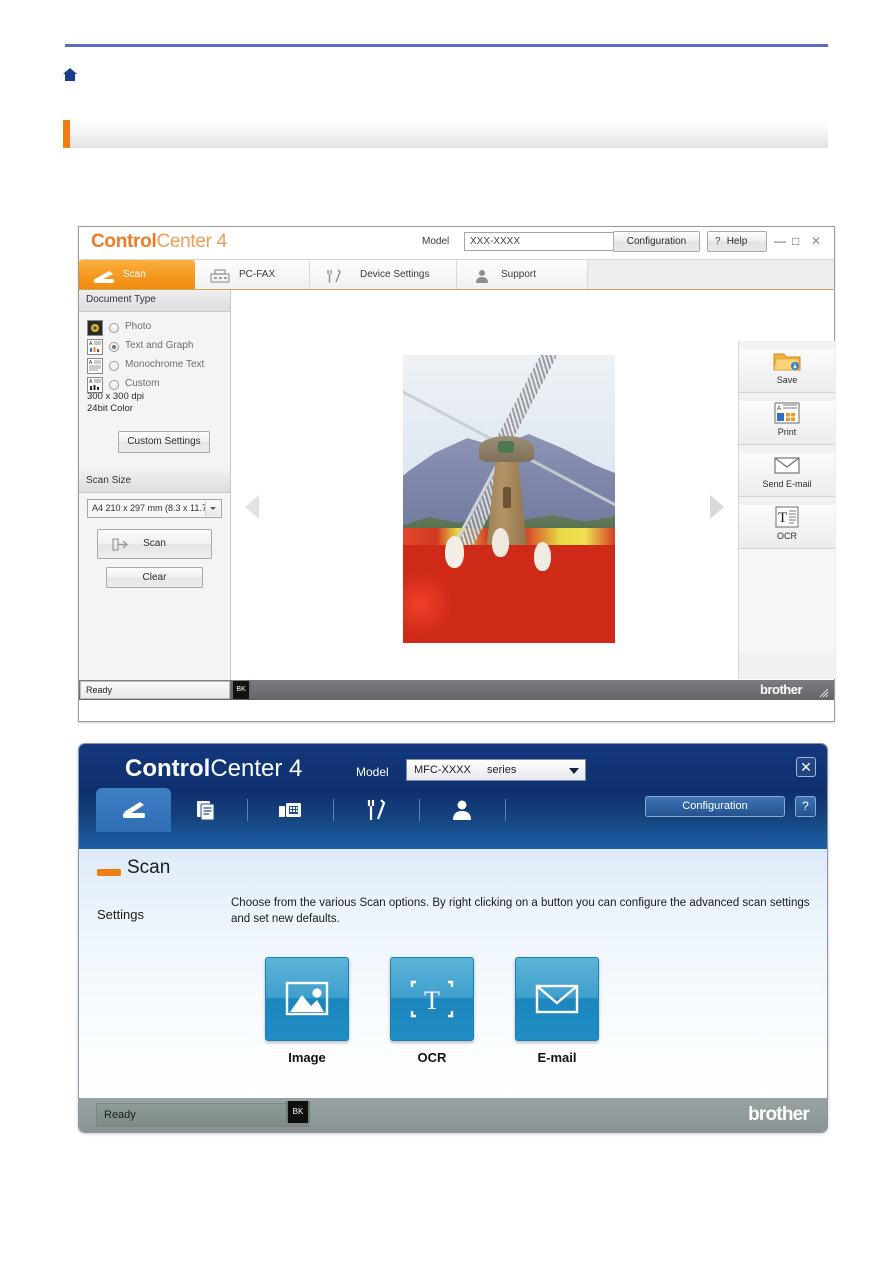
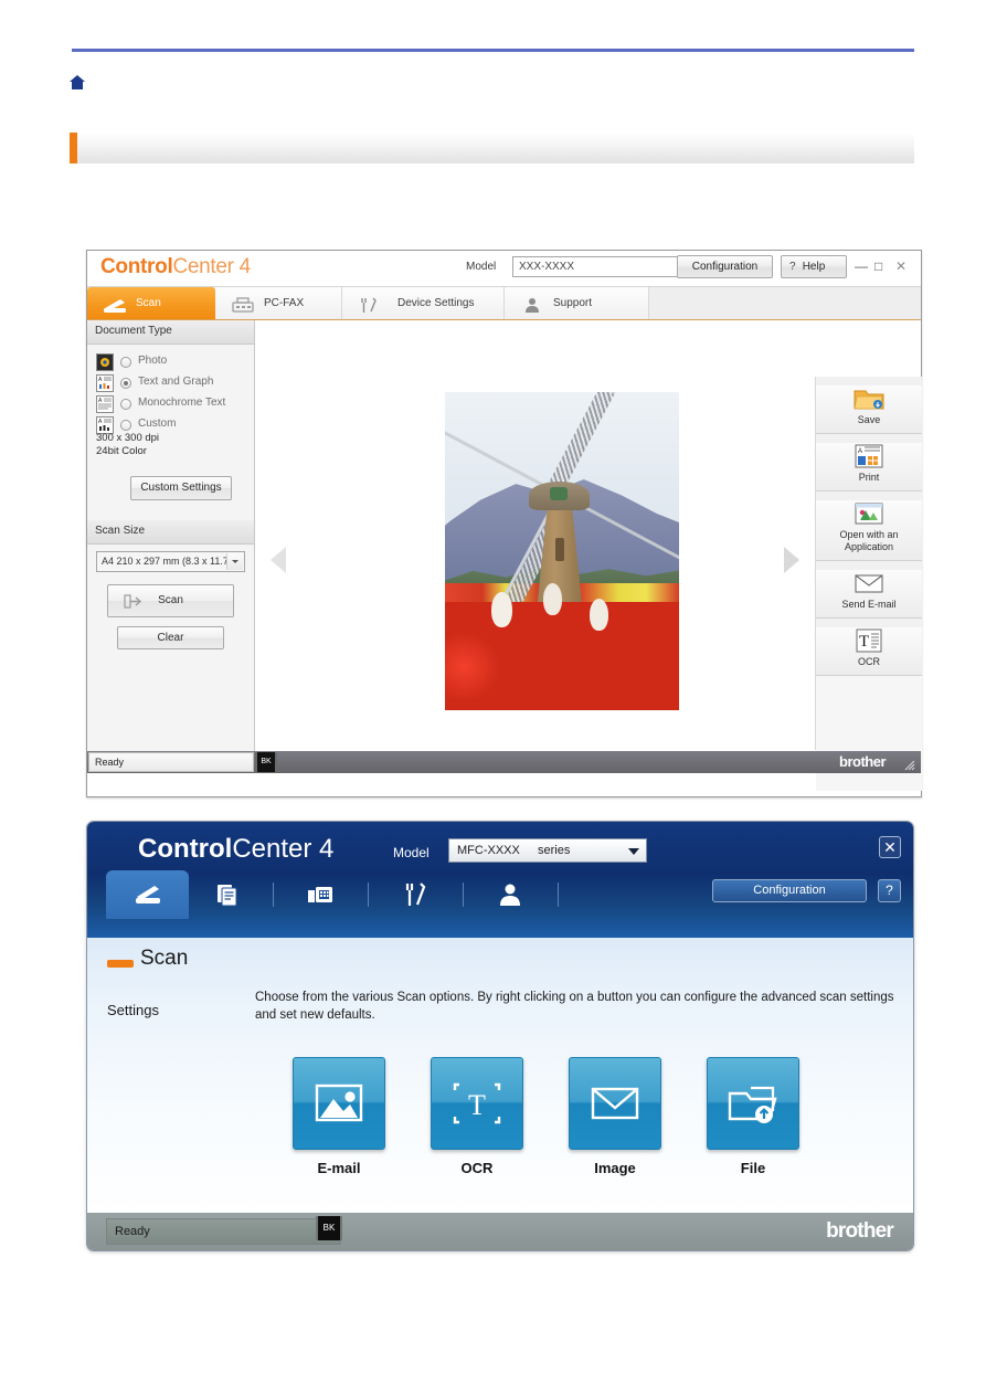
  ControlCenter 4
  Model
  XXX-XXXX
  Configuration
  ?
  Help
  —
  □
  ✕
  Scan
  PC-FAX
  Device Settings
  Support
  Document Type
  Photo
  Text and Graph
  Monochrome Text
  Custom
  300 x 300 dpi
  24bit Color
  Custom Settings
  Scan Size
  A4 210 x 297 mm (8.3 x 11.
  Scan
  Clear
  Save
  Print
+ Open with an
+ Application
  Send E-mail
  T
  OCR
  Ready
  brother
  ControlCenter 4
  Model
  MFC-XXXX
  series
  ✕
  Configuration
  ?
  Scan
  Settings
  Choose from the various Scan options. By right clicking on a button you can configure the advanced scan settings and set new defaults.
- Image
+ E-mail
  T
  OCR
- E-mail
+ Image
+ File
  Ready
  BK
  brother
